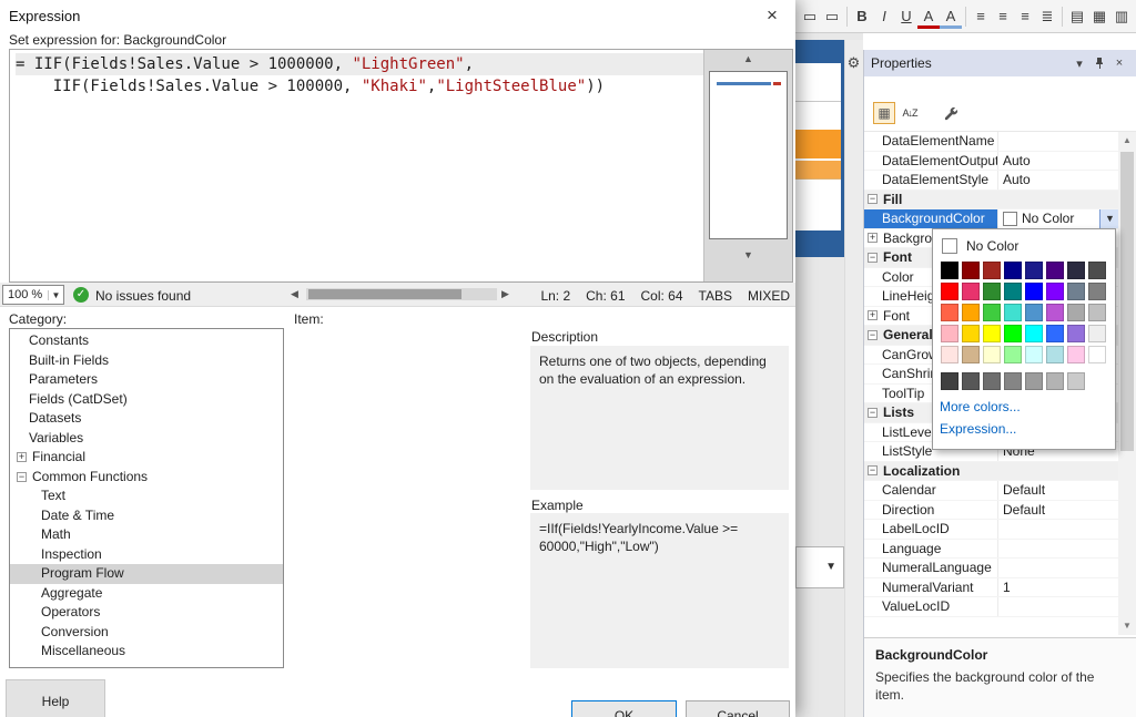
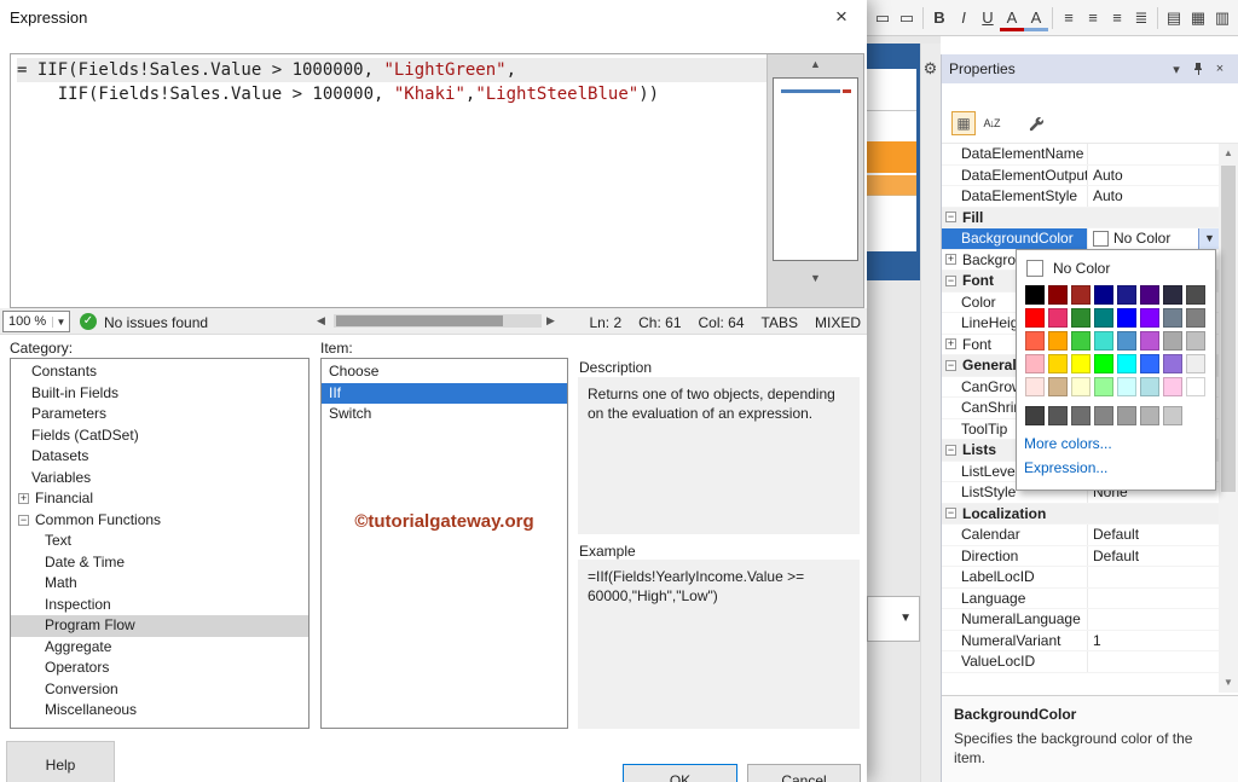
  ▭
  ▭
  B
  I
  U
  A
  A
  ≡
  ≡
  ≡
  ≣
  ▤
  ▦
  ▥
  ⚙
  ▼
  Properties
  ▾
  ×
  ▦
  A↓Z
  DataElementName
  DataElementOutput
  Auto
  DataElementStyle
  Auto
  −
  Fill
  BackgroundColor
  No Color
  ▼
  +
  −
  Font
  Color
  LineHei
  +
  Font
  −
  Genera
  CanGro
  CanShri
  ToolTip
  −
  Lists
  ListLeve
  ListStyle
  None
  −
  Localization
  Calendar
  Default
  Direction
  Default
  LabelLocID
  Language
  NumeralLanguage
  NumeralVariant
  1
  ValueLocID
  ▲
  ▼
  BackgroundColor
  Specifies the background color of the item.
  No Color
  More colors...
  Expression...
  Expression
  ×
- Set expression for: BackgroundColor
  = IIF(Fields!Sales.Value > 1000000, "LightGreen",
  IIF(Fields!Sales.Value > 100000, "Khaki","LightSteelBlue"))
  ▲
  ▼
  100 %
  ▼
  ✓
  No issues found
  ◀
  ▶
  Ln: 2
  Ch: 61
  Col: 64
  TABS
  MIXED
  Category:
  Item:
  Description
  Constants
  Built-in Fields
  Parameters
  Fields (CatDSet)
  Datasets
  Variables
  +
  Financial
  −
  Common Functions
  Text
  Date & Time
  Math
  Inspection
  Program Flow
  Aggregate
  Operators
  Conversion
  Miscellaneous
+ Choose
+ IIf
+ Switch
+ ©tutorialgateway.org
  Returns one of two objects, depending on the evaluation of an expression.
  Example
  =IIf(Fields!YearlyIncome.Value >= 60000,"High","Low")
  Help
  OK
  Cancel
